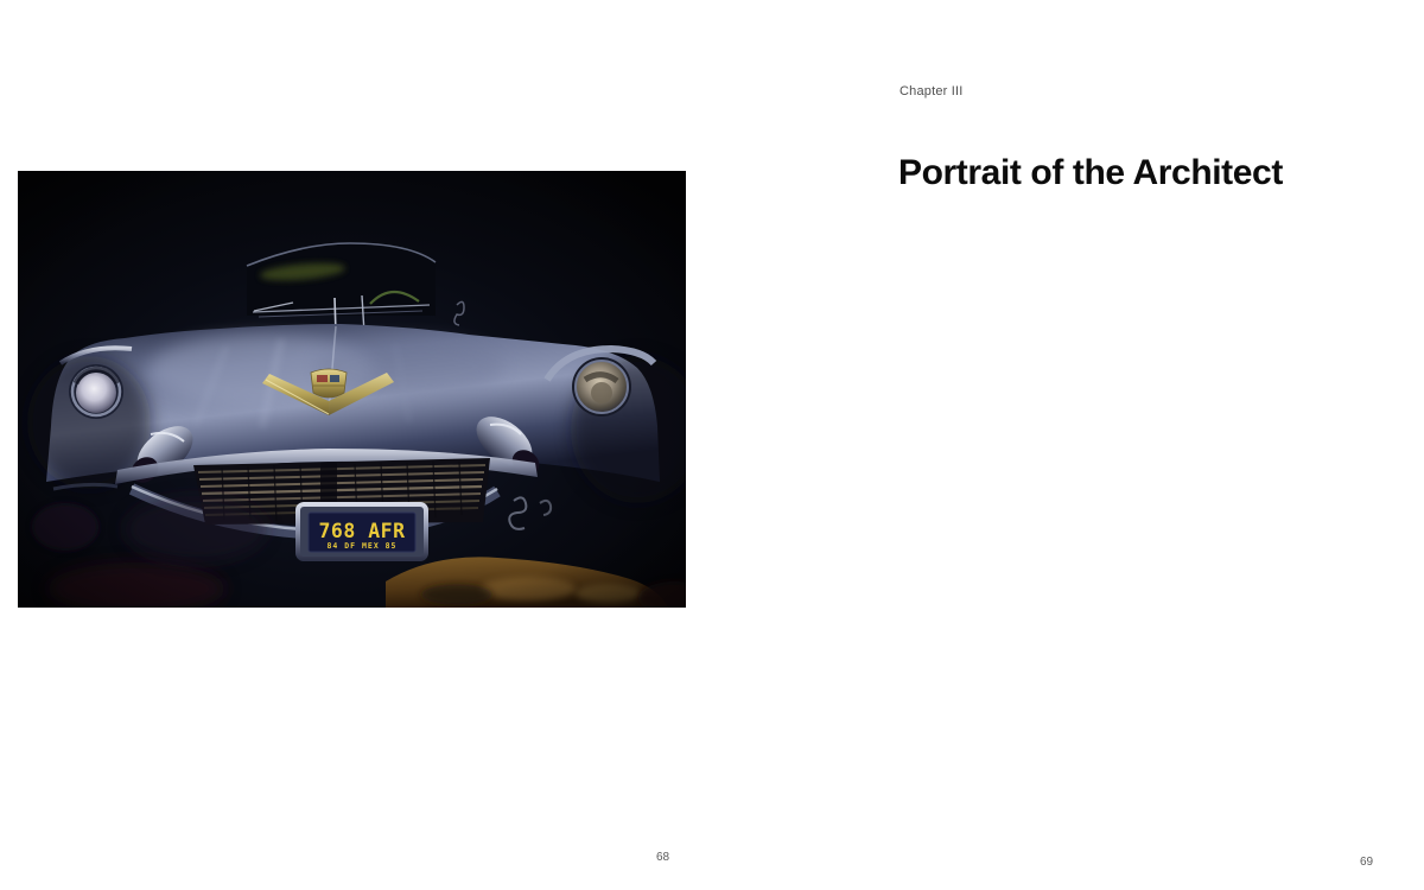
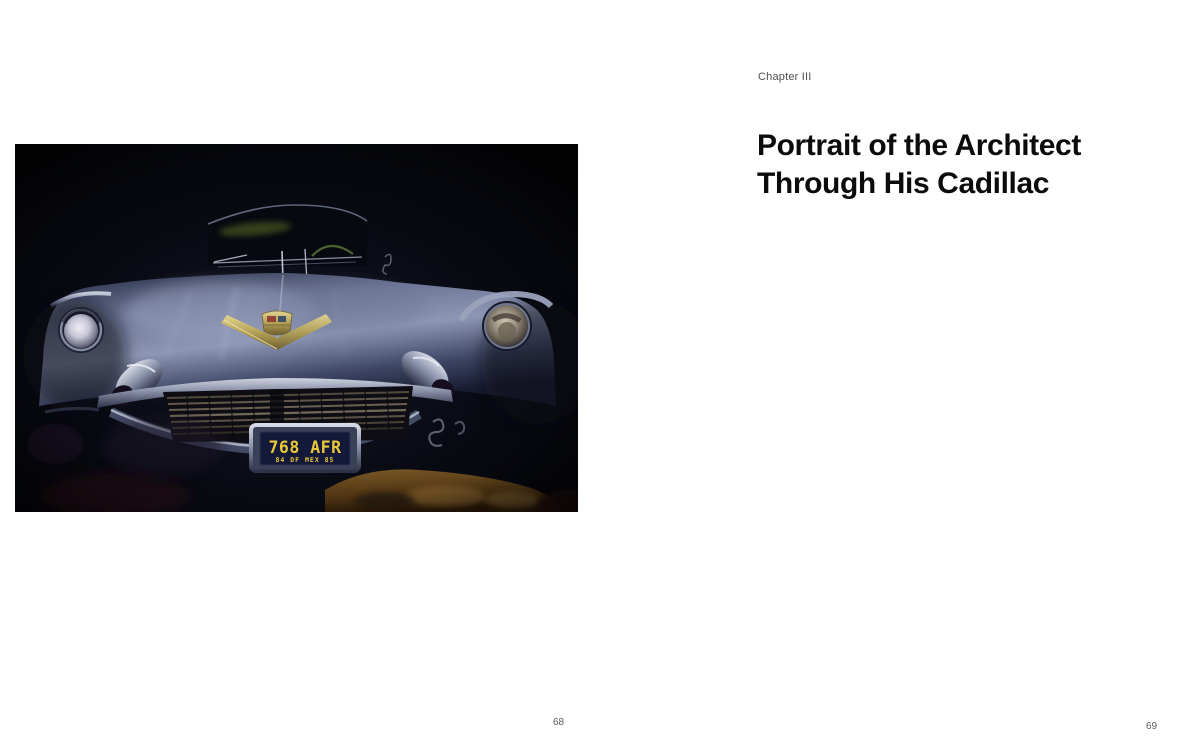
  Chapter III
  Portrait of the Architect
+ Through His Cadillac
  68
  69
